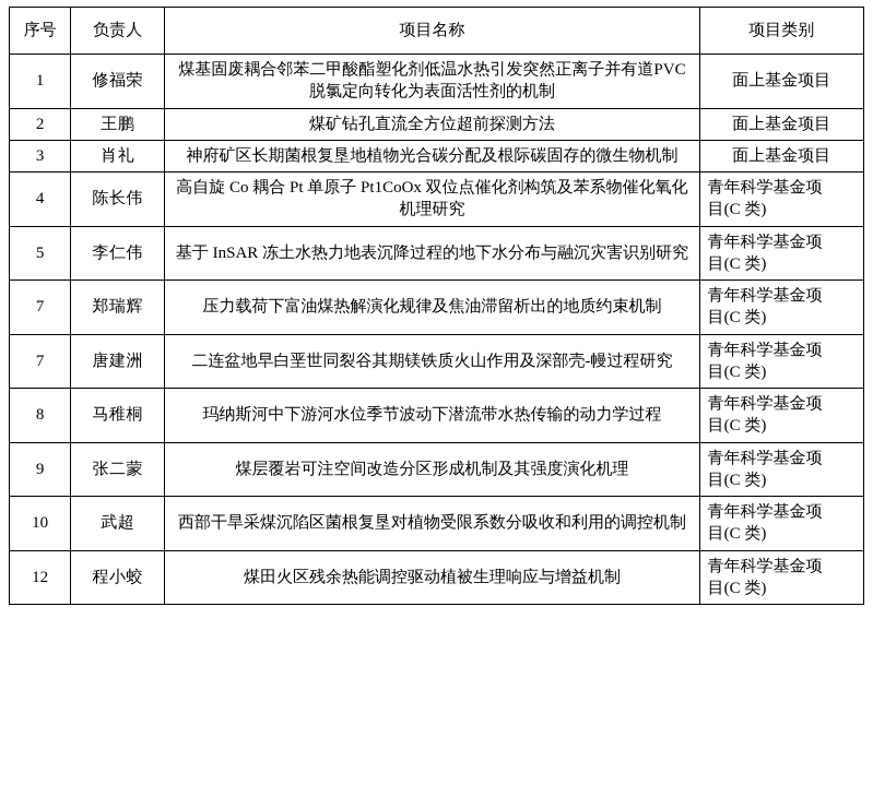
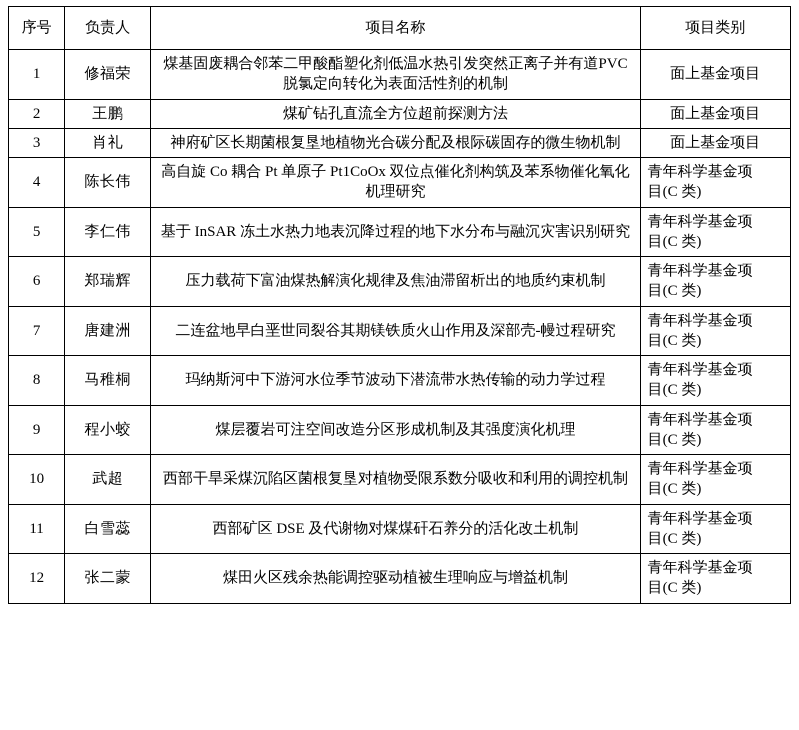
  序号	负责人	项目名称	项目类别
  1	修福荣	煤基固废耦合邻苯二甲酸酯塑化剂低温水热引发突然正离子并有道PVC 脱氯定向转化为表面活性剂的机制	面上基金项目
  2	王鹏	煤矿钻孔直流全方位超前探测方法	面上基金项目
  3	肖礼	神府矿区长期菌根复垦地植物光合碳分配及根际碳固存的微生物机制	面上基金项目
  4	陈长伟	高自旋 Co 耦合 Pt 单原子 Pt1CoOx 双位点催化剂构筑及苯系物催化氧化机理研究	青年科学基金项 目(C 类)
  5	李仁伟	基于 InSAR 冻土水热力地表沉降过程的地下水分布与融沉灾害识别研究	青年科学基金项 目(C 类)
- 7	郑瑞辉	压力载荷下富油煤热解演化规律及焦油滞留析出的地质约束机制	青年科学基金项 目(C 类)
+ 6	郑瑞辉	压力载荷下富油煤热解演化规律及焦油滞留析出的地质约束机制	青年科学基金项 目(C 类)
  7	唐建洲	二连盆地早白垩世同裂谷其期镁铁质火山作用及深部壳-幔过程研究	青年科学基金项 目(C 类)
  8	马稚桐	玛纳斯河中下游河水位季节波动下潜流带水热传输的动力学过程	青年科学基金项 目(C 类)
- 9	张二蒙	煤层覆岩可注空间改造分区形成机制及其强度演化机理	青年科学基金项 目(C 类)
+ 9	程小蛟	煤层覆岩可注空间改造分区形成机制及其强度演化机理	青年科学基金项 目(C 类)
  10	武超	西部干旱采煤沉陷区菌根复垦对植物受限系数分吸收和利用的调控机制	青年科学基金项 目(C 类)
+ 11	白雪蕊	西部矿区 DSE 及代谢物对煤煤矸石养分的活化改土机制	青年科学基金项 目(C 类)
- 12	程小蛟	煤田火区残余热能调控驱动植被生理响应与增益机制	青年科学基金项 目(C 类)
+ 12	张二蒙	煤田火区残余热能调控驱动植被生理响应与增益机制	青年科学基金项 目(C 类)
